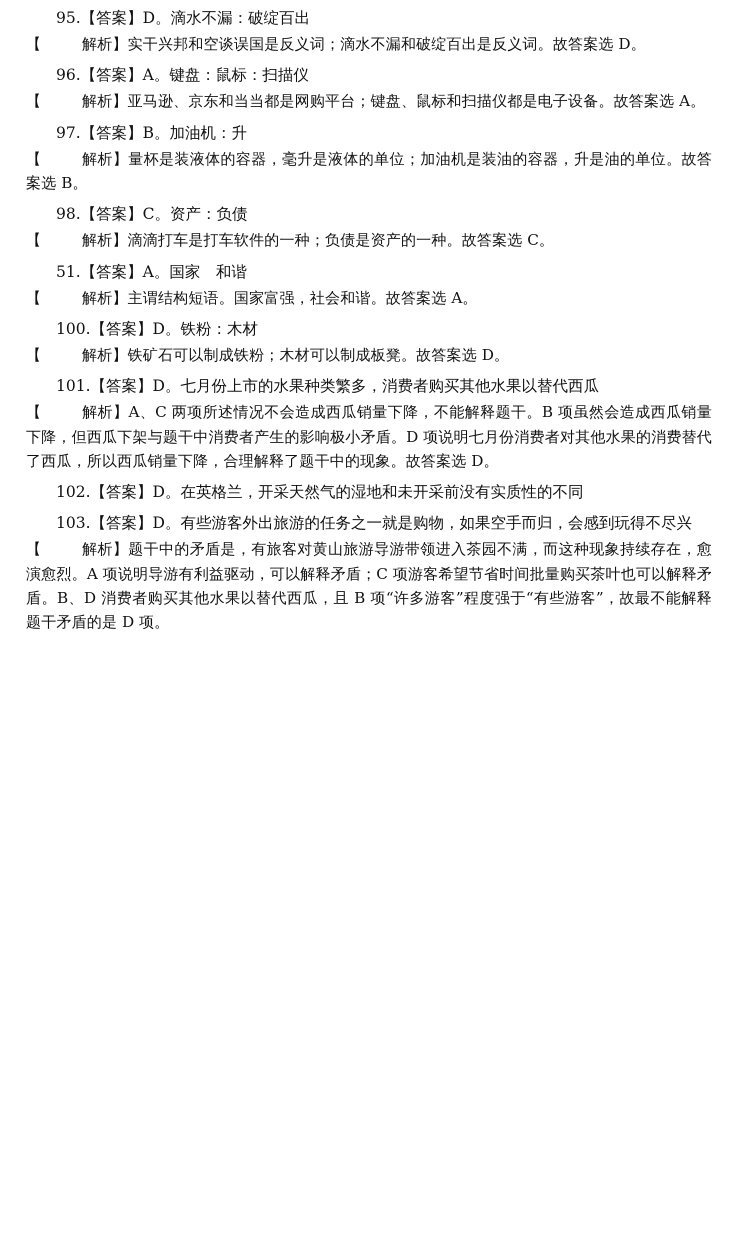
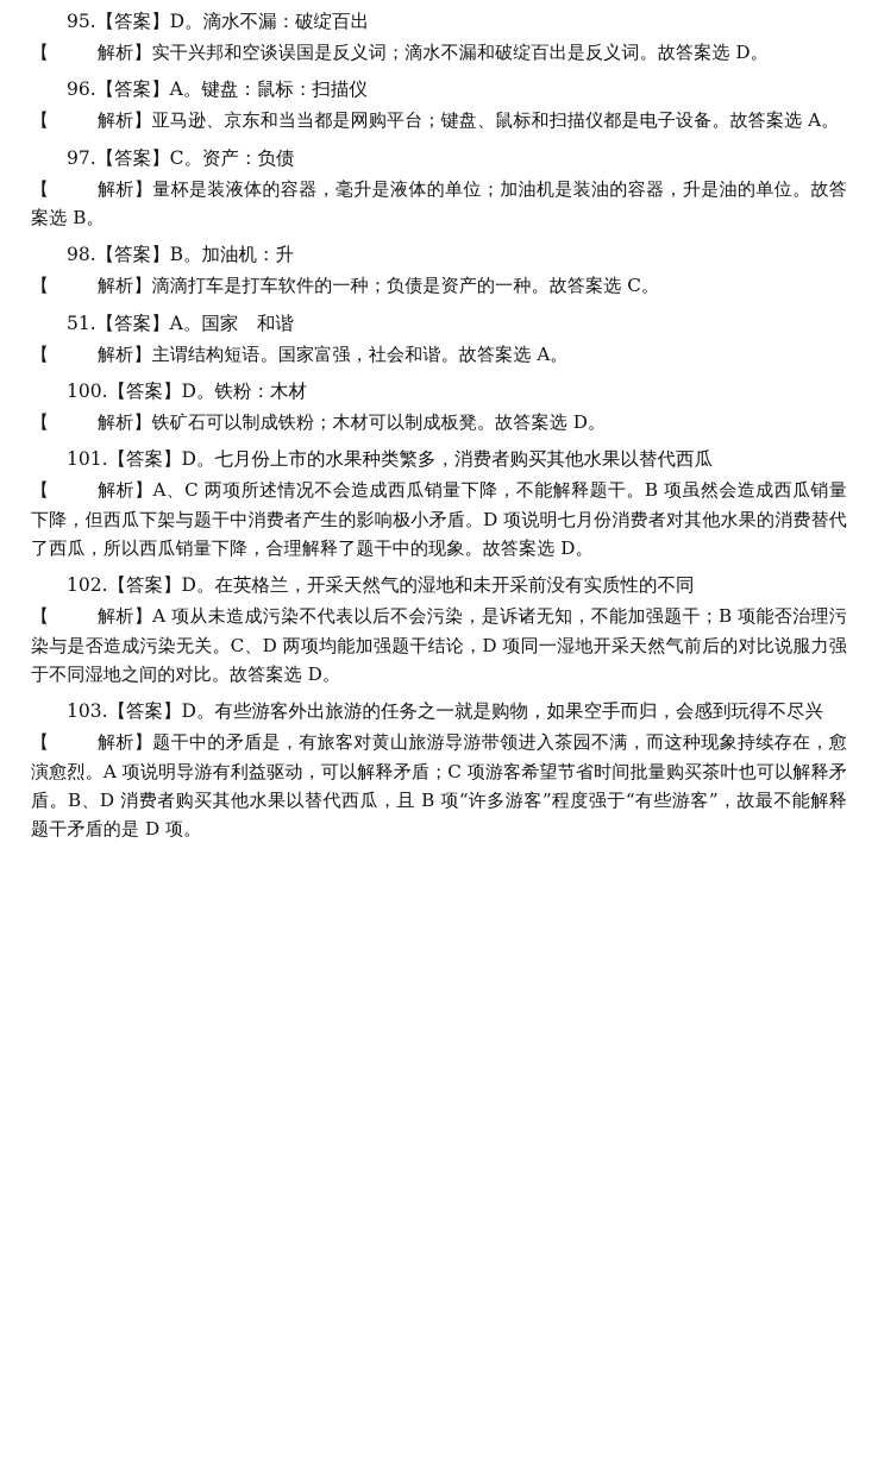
  95.【答案】D。滴水不漏：破绽百出
  【 解析】实干兴邦和空谈误国是反义词；滴水不漏和破绽百出是反义词。故答案选 D。
  96.【答案】A。键盘：鼠标：扫描仪
  【 解析】亚马逊、京东和当当都是网购平台；键盘、鼠标和扫描仪都是电子设备。故答案选 A。
- 97.【答案】B。加油机：升
+ 97.【答案】C。资产：负债
  【 解析】量杯是装液体的容器，毫升是液体的单位；加油机是装油的容器，升是油的单位。故答案选 B。
- 98.【答案】C。资产：负债
+ 98.【答案】B。加油机：升
  【 解析】滴滴打车是打车软件的一种；负债是资产的一种。故答案选 C。
  51.【答案】A。国家 和谐
  【 解析】主谓结构短语。国家富强，社会和谐。故答案选 A。
  100.【答案】D。铁粉：木材
  【 解析】铁矿石可以制成铁粉；木材可以制成板凳。故答案选 D。
  101.【答案】D。七月份上市的水果种类繁多，消费者购买其他水果以替代西瓜
  【 解析】A、C 两项所述情况不会造成西瓜销量下降，不能解释题干。B 项虽然会造成西瓜销量下降，但西瓜下架与题干中消费者产生的影响极小矛盾。D 项说明七月份消费者对其他水果的消费替代了西瓜，所以西瓜销量下降，合理解释了题干中的现象。故答案选 D。
  102.【答案】D。在英格兰，开采天然气的湿地和未开采前没有实质性的不同
+ 【 解析】A 项从未造成污染不代表以后不会污染，是诉诸无知，不能加强题干；B 项能否治理污染与是否造成污染无关。C、D 两项均能加强题干结论，D 项同一湿地开采天然气前后的对比说服力强于不同湿地之间的对比。故答案选 D。
  103.【答案】D。有些游客外出旅游的任务之一就是购物，如果空手而归，会感到玩得不尽兴
  【 解析】题干中的矛盾是，有旅客对黄山旅游导游带领进入茶园不满，而这种现象持续存在，愈演愈烈。A 项说明导游有利益驱动，可以解释矛盾；C 项游客希望节省时间批量购买茶叶也可以解释矛盾。B、D 消费者购买其他水果以替代西瓜，且 B 项“许多游客”程度强于“有些游客”，故最不能解释题干矛盾的是 D 项。
